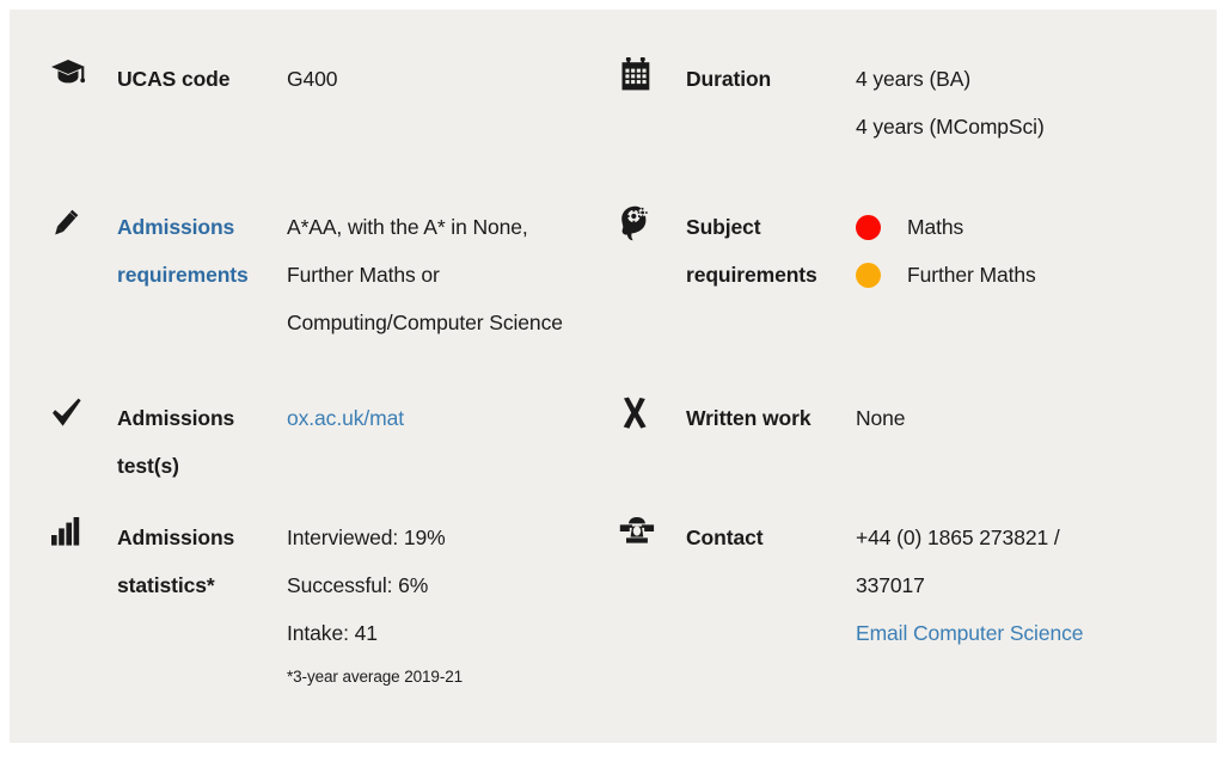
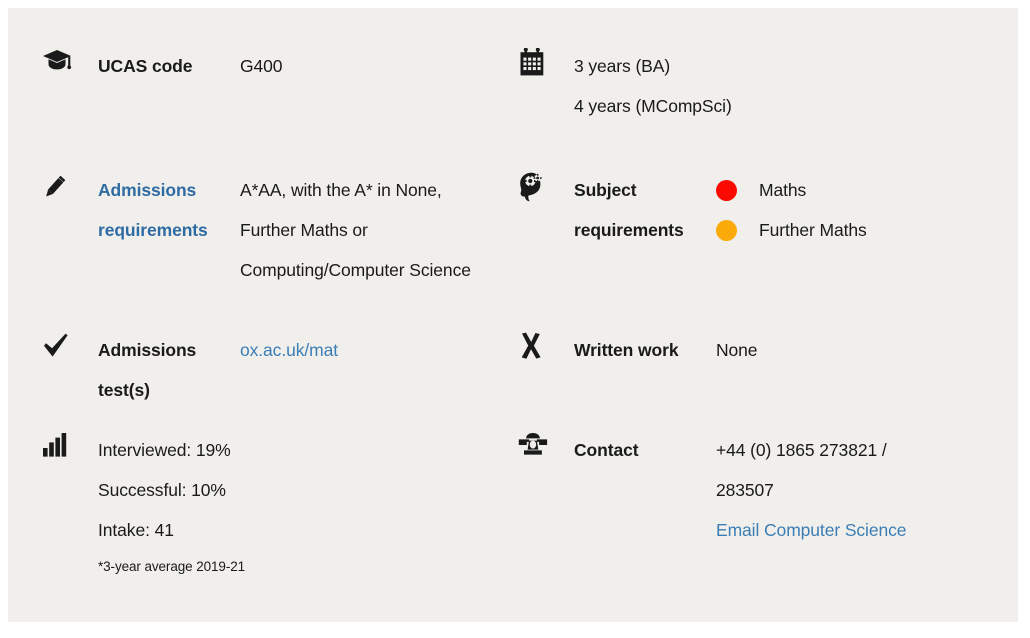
  UCAS code
  G400
- Duration
- 4 years (BA)
+ 3 years (BA)
  4 years (MCompSci)
  Admissions requirements
  A*AA, with the A* in None,
  Further Maths or
  Computing/Computer Science
  Subject requirements
  Maths
  Further Maths
  Admissions test(s)
  ox.ac.uk/mat
  Written work
  None
- Admissions statistics*
  Interviewed: 19%
- Successful: 6%
+ Successful: 10%
  Intake: 41
  *3-year average 2019-21
  Contact
  +44 (0) 1865 273821 /
- 337017
+ 283507
  Email Computer Science
